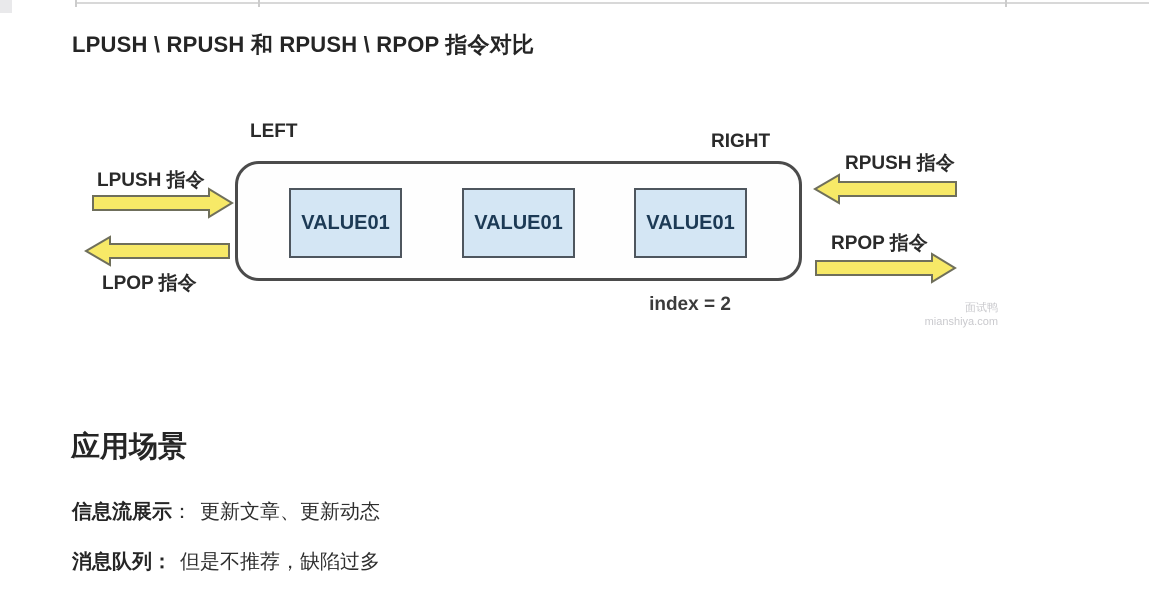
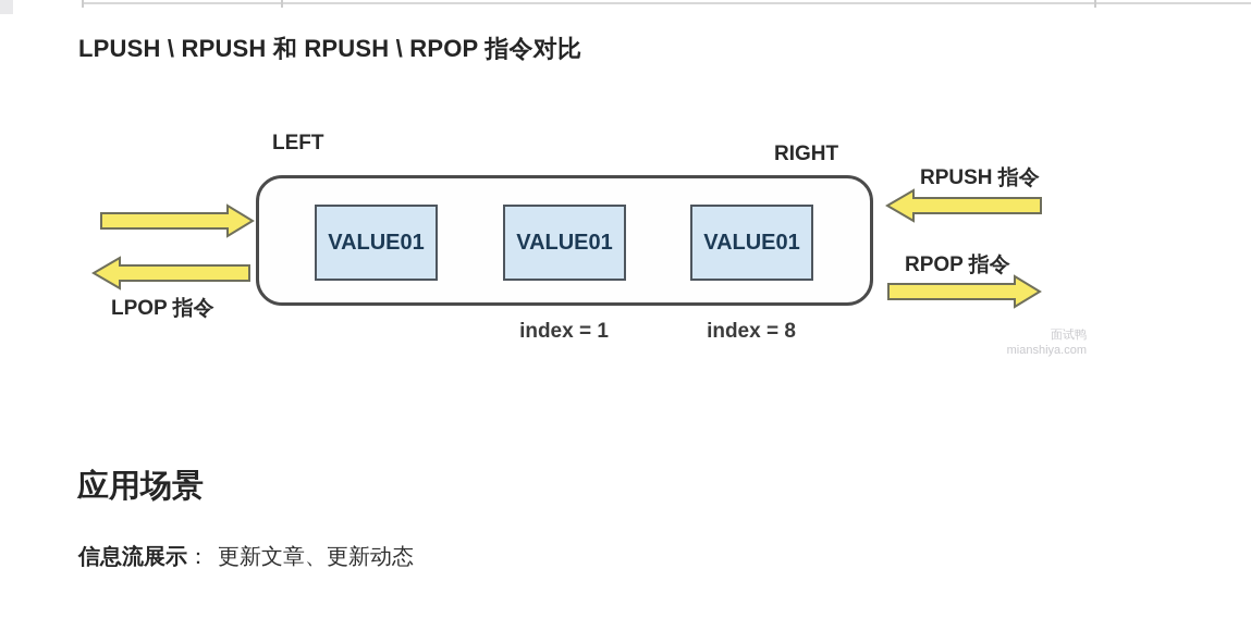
  LPUSH \ RPUSH 和 RPUSH \ RPOP 指令对比
  LEFT
  RIGHT
  VALUE01
  VALUE01
  VALUE01
+ index = 1
- index = 2
+ index = 8
- LPUSH 指令
  LPOP 指令
  RPUSH 指令
  RPOP 指令
  面试鸭
  mianshiya.com
  应用场景
  信息流展示： 更新文章、更新动态
- 消息队列： 但是不推荐，缺陷过多
